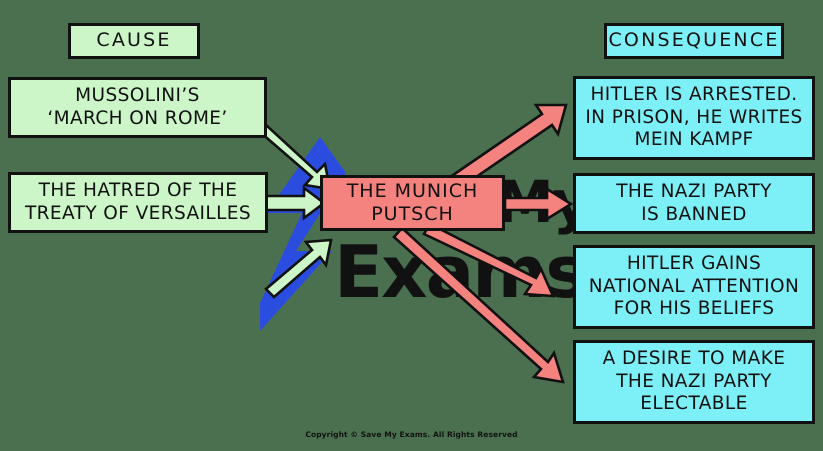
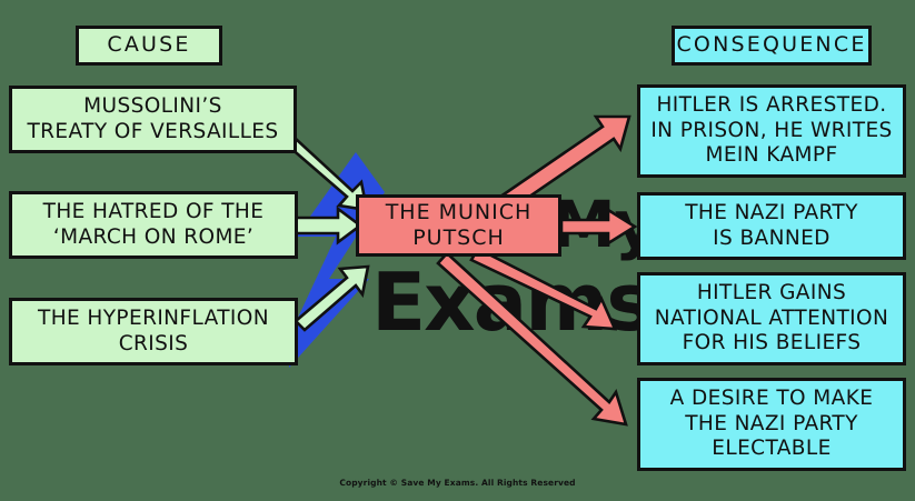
  CAUSE
  CONSEQUENCE
  MUSSOLINI’S
- ‘MARCH ON ROME’
+ TREATY OF VERSAILLES
  THE HATRED OF THE
- TREATY OF VERSAILLES
+ ‘MARCH ON ROME’
+ THE HYPERINFLATION
+ CRISIS
  THE MUNICH
  PUTSCH
  HITLER IS ARRESTED.
  IN PRISON, HE WRITES
  MEIN KAMPF
  THE NAZI PARTY
  IS BANNED
  HITLER GAINS
  NATIONAL ATTENTION
  FOR HIS BELIEFS
  A DESIRE TO MAKE
  THE NAZI PARTY
  ELECTABLE
  Copyright © Save My Exams. All Rights Reserved
